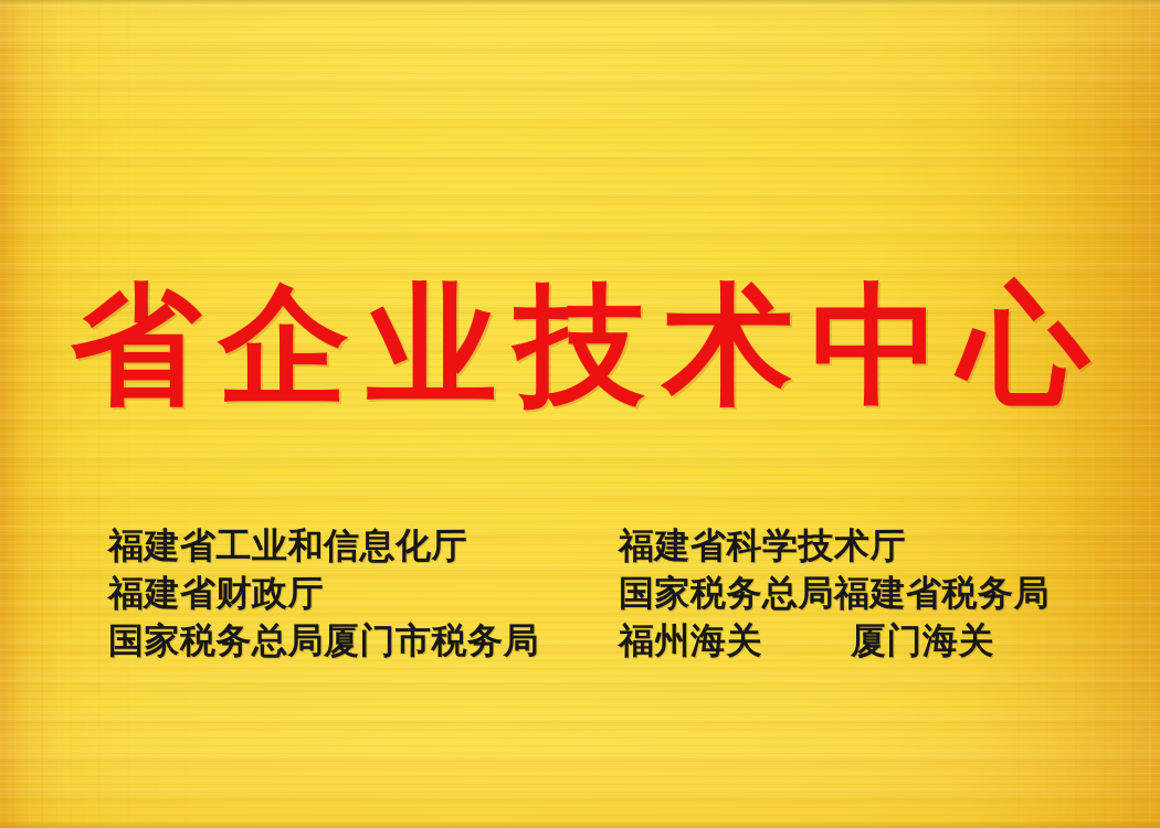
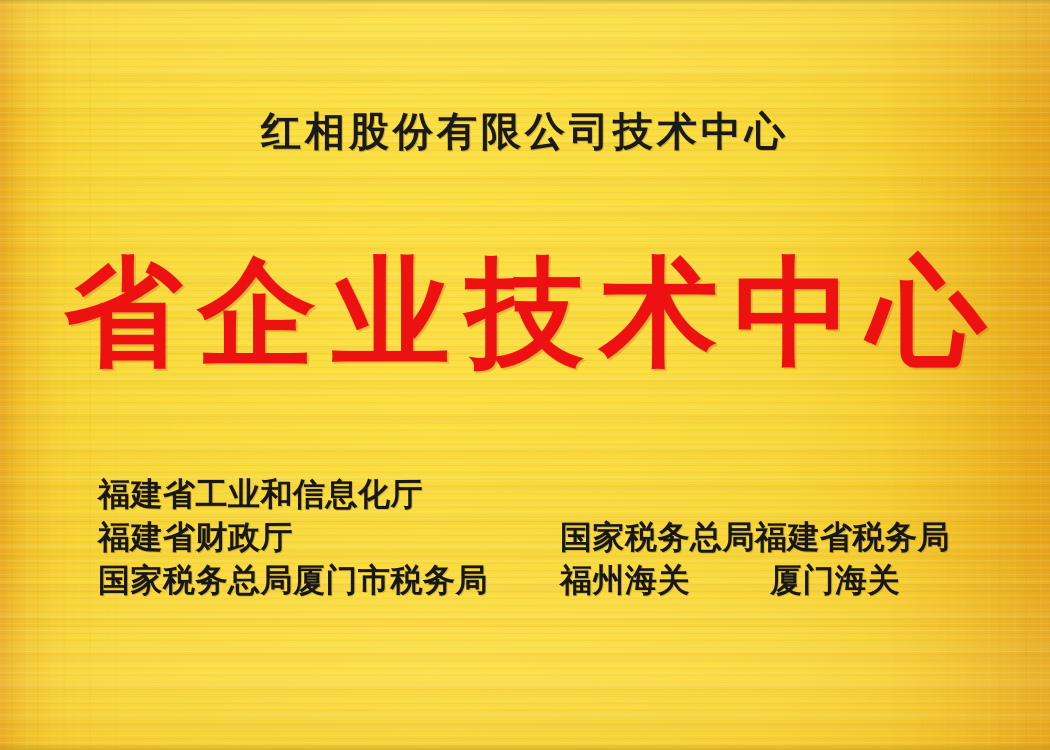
+ 红相股份有限公司技术中心
  省企业技术中心
  福建省工业和信息化厅
- 福建省科学技术厅
  福建省财政厅
  国家税务总局福建省税务局
  国家税务总局厦门市税务局
  福州海关
  厦门海关
